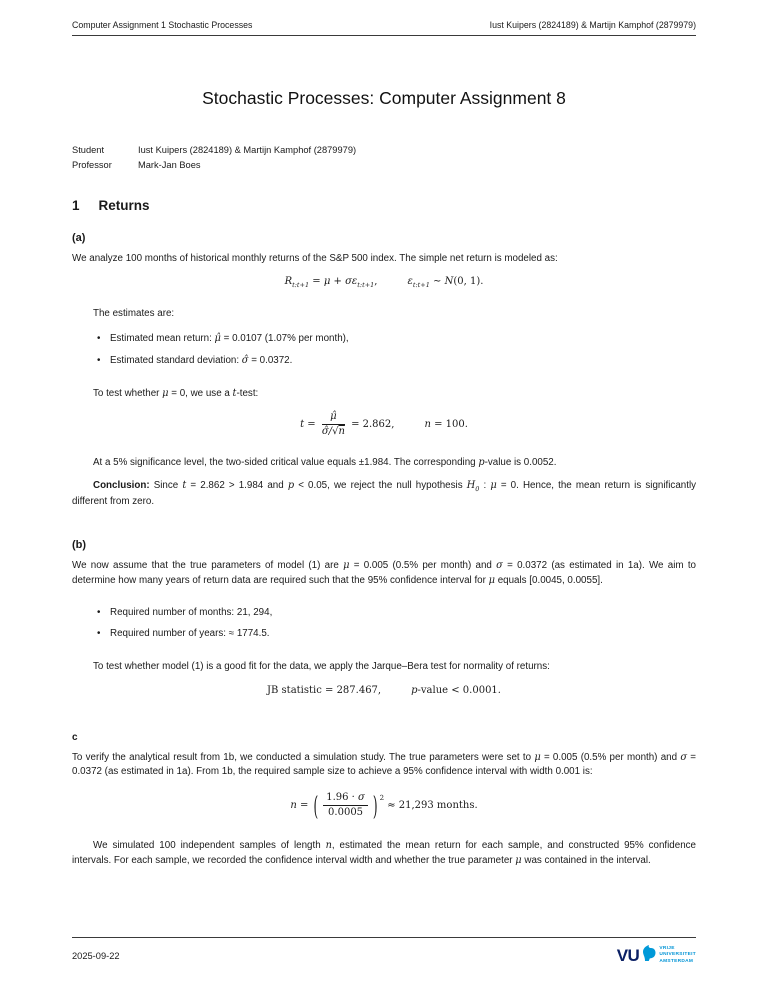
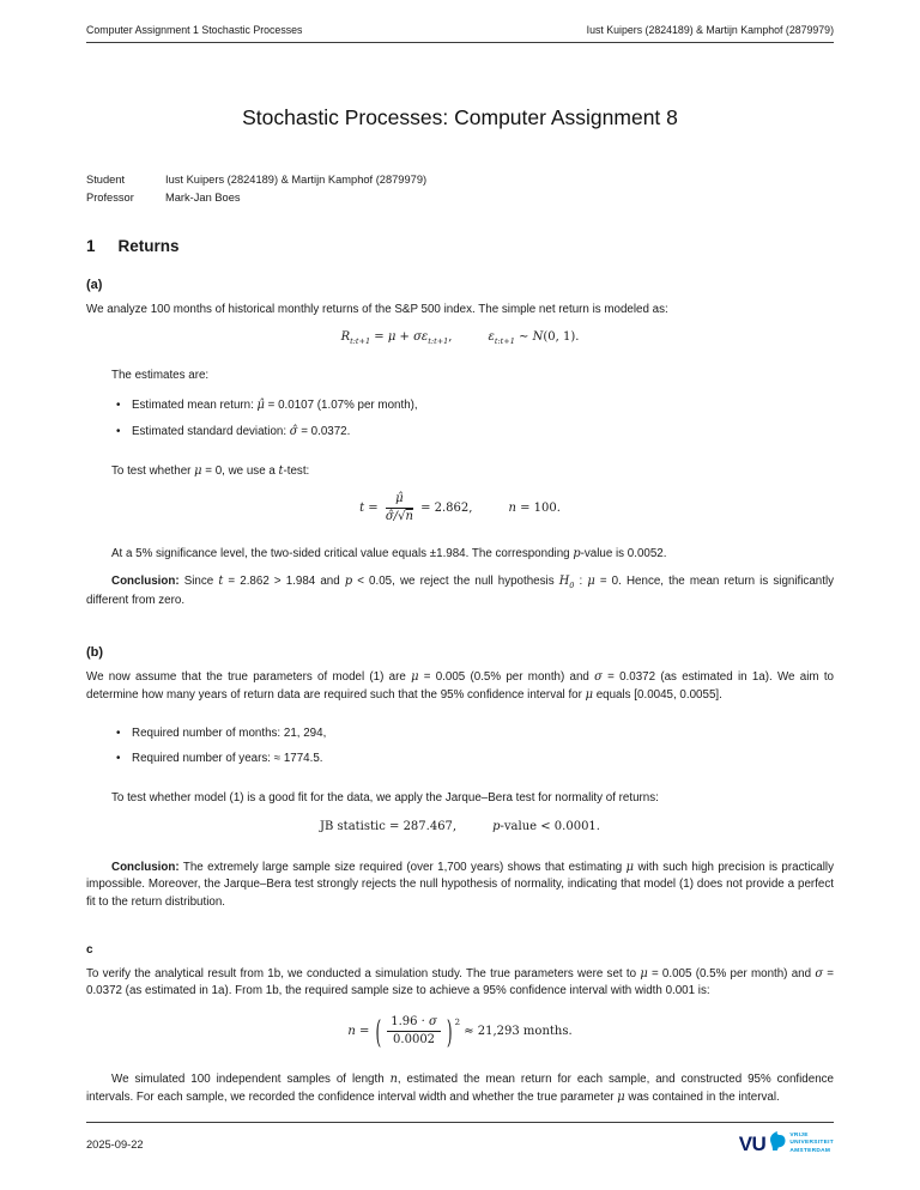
  Computer Assignment 1 Stochastic Processes
  Iust Kuipers (2824189) & Martijn Kamphof (2879979)
  Stochastic Processes: Computer Assignment 8
  Student
  Iust Kuipers (2824189) & Martijn Kamphof (2879979)
  Professor
  Mark-Jan Boes
  1 Returns
  (a)
  We analyze 100 months of historical monthly returns of the S&P 500 index. The simple net return is modeled as:
  Rt:t+1 = μ + σεt:t+1, εt:t+1 ∼ N(0, 1).
  The estimates are:
  •
  Estimated mean return: μ̂ = 0.0107 (1.07% per month),
  •
  Estimated standard deviation: σ̂ = 0.0372.
  To test whether μ = 0, we use a t-test:
  t =
  μ̂
  σ̂/√n
  = 2.862, n = 100.
  At a 5% significance level, the two-sided critical value equals ±1.984. The corresponding p-value is 0.0052.
  Conclusion: Since t = 2.862 > 1.984 and p < 0.05, we reject the null hypothesis H0 : μ = 0. Hence, the mean return is significantly different from zero.
  (b)
  We now assume that the true parameters of model (1) are μ = 0.005 (0.5% per month) and σ = 0.0372 (as estimated in 1a). We aim to determine how many years of return data are required such that the 95% confidence interval for μ equals [0.0045, 0.0055].
  •
  Required number of months: 21, 294,
  •
  Required number of years: ≈ 1774.5.
  To test whether model (1) is a good fit for the data, we apply the Jarque–Bera test for normality of returns:
  JB statistic = 287.467, p-value < 0.0001.
+ Conclusion: The extremely large sample size required (over 1,700 years) shows that estimating μ with such high precision is practically impossible. Moreover, the Jarque–Bera test strongly rejects the null hypothesis of normality, indicating that model (1) does not provide a perfect fit to the return distribution.
  c
  To verify the analytical result from 1b, we conducted a simulation study. The true parameters were set to μ = 0.005 (0.5% per month) and σ = 0.0372 (as estimated in 1a). From 1b, the required sample size to achieve a 95% confidence interval with width 0.001 is:
  n = (
  1.96 · σ
- 0.0005
+ 0.0002
  ) 2 ≈ 21,293 months.
  We simulated 100 independent samples of length n, estimated the mean return for each sample, and constructed 95% confidence intervals. For each sample, we recorded the confidence interval width and whether the true parameter μ was contained in the interval.
  2025-09-22
  VU
